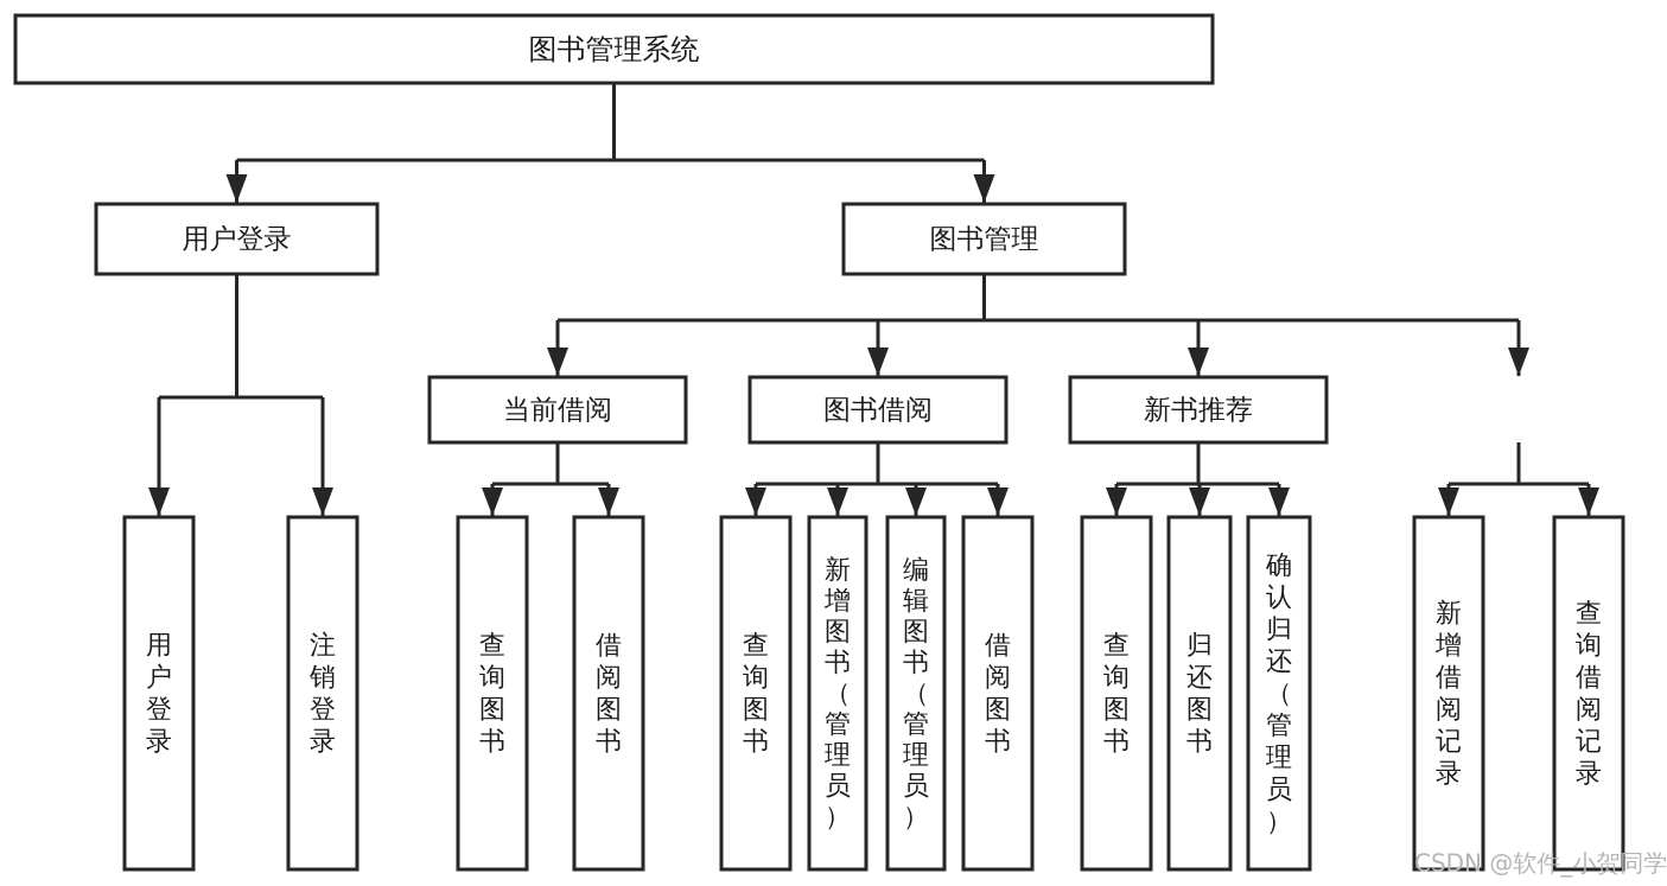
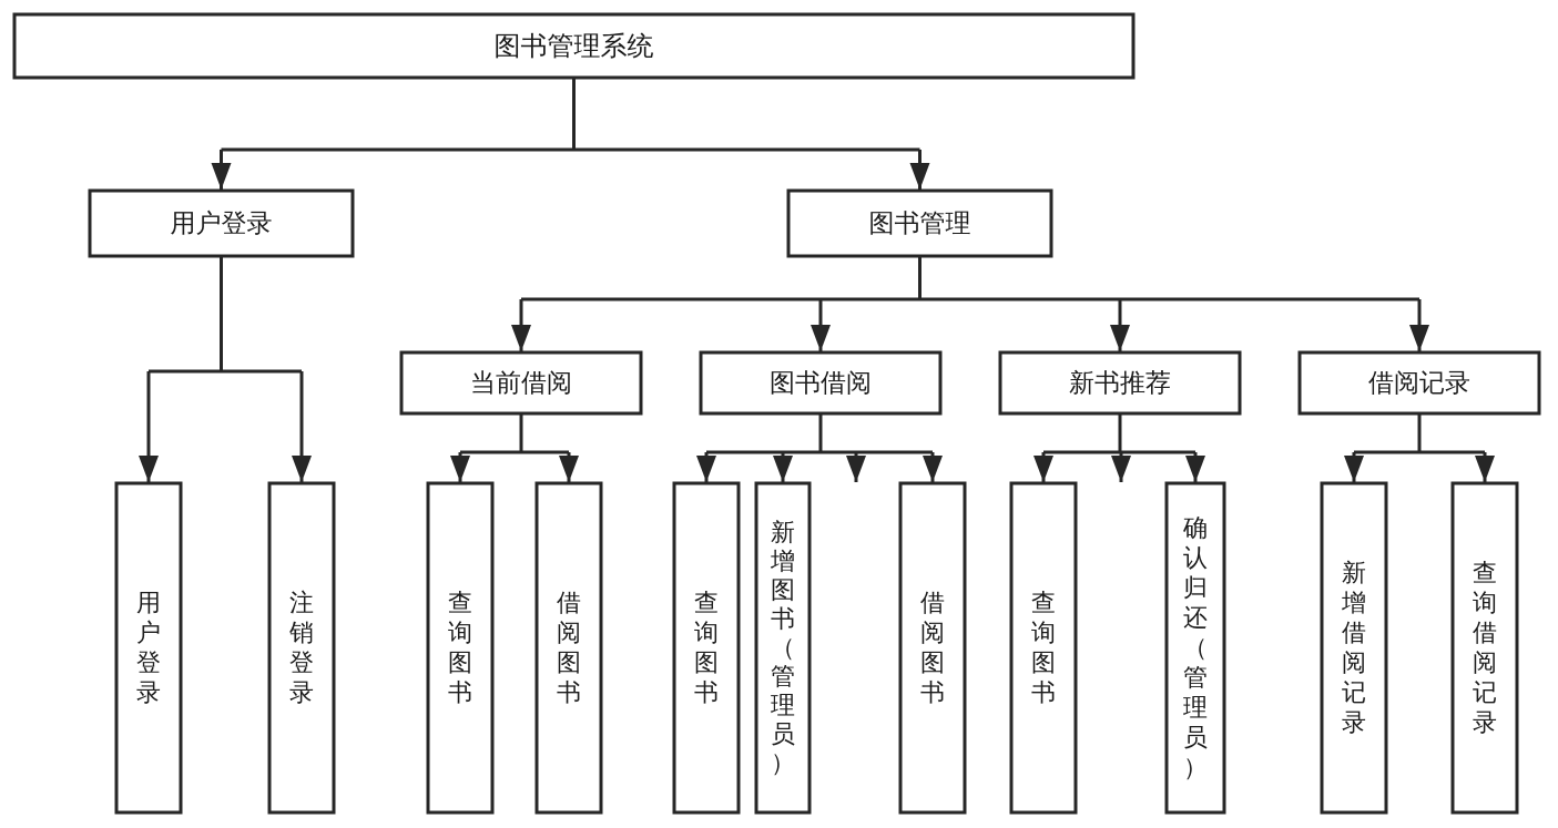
  图书管理系统
  用户登录
  用户登录
  注销登录
  图书管理
  当前借阅
  查询图书
  借阅图书
  图书借阅
  查询图书
  新增图书（管理员）
- 编辑图书（管理员）
  借阅图书
  新书推荐
  查询图书
- 归还图书
  确认归还（管理员）
+ 借阅记录
  新增借阅记录
  查询借阅记录
- CSDN @软件_小贺同学
